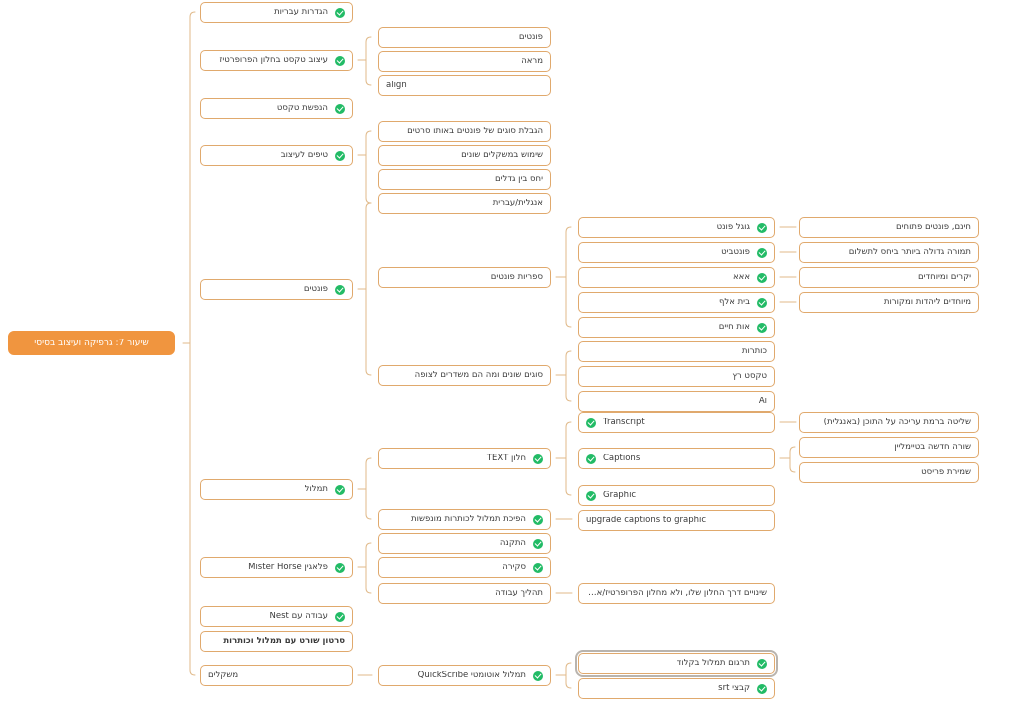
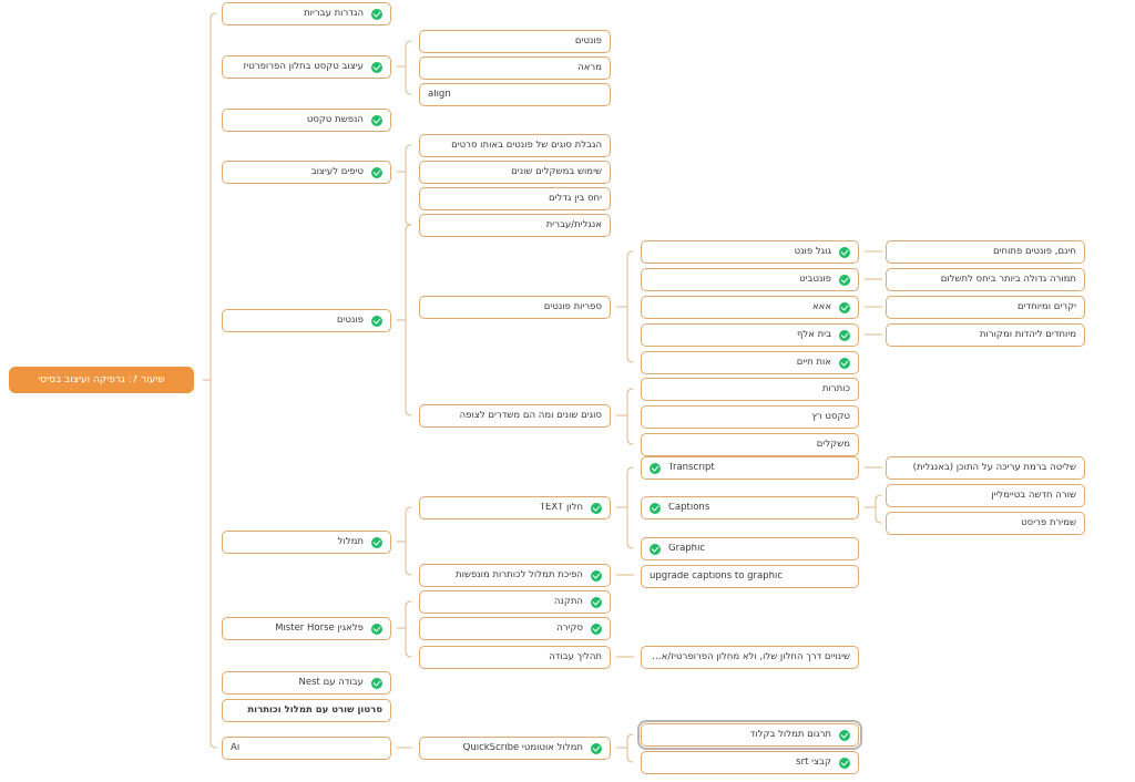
  שיעור 7: גרפיקה ועיצוב בסיסי
  הגדרות עבריות
  עיצוב טקסט בחלון הפרופרטיז
  פונטים
  מראה
  align
  הנפשת טקסט
  טיפים לעיצוב
  הגבלת סוגים של פונטים באותו סרטים
  שימוש במשקלים שונים
  יחס בין גדלים
  פונטים
  אנגלית/עברית
  ספריות פונטים
  גוגל פונט
  פונטביט
  אאא
  בית אלף
  אות חיים
  חינם, פונטים פתוחים
  תמורה גדולה ביותר ביחס לתשלום
  יקרים ומיוחדים
  מיוחדים ליהדות ומקורות
  סוגים שונים ומה הם משדרים לצופה
  כותרות
  טקסט רץ
- Ai
+ משקלים
  תמלול
  חלון TEXT
  Transcript
  Captions
  Graphic
  שליטה ברמת עריכה על התוכן (באנגלית)
  שורה חדשה בטיימליין
  שמירת פריסט
  הפיכת תמלול לכותרות מונפשות
  upgrade captions to graphic
  פלאגין Mister Horse
  התקנה
  סקירה
  תהליך עבודה
  שינויים דרך החלון שלו, ולא מחלון הפרופרטיז/אפק
  עבודה עם Nest
  סרטון שורט עם תמלול וכותרות
- משקלים
+ Ai
  תמלול אוטומטי QuickScribe
  תרגום תמלול בקלוד
  קבצי srt
